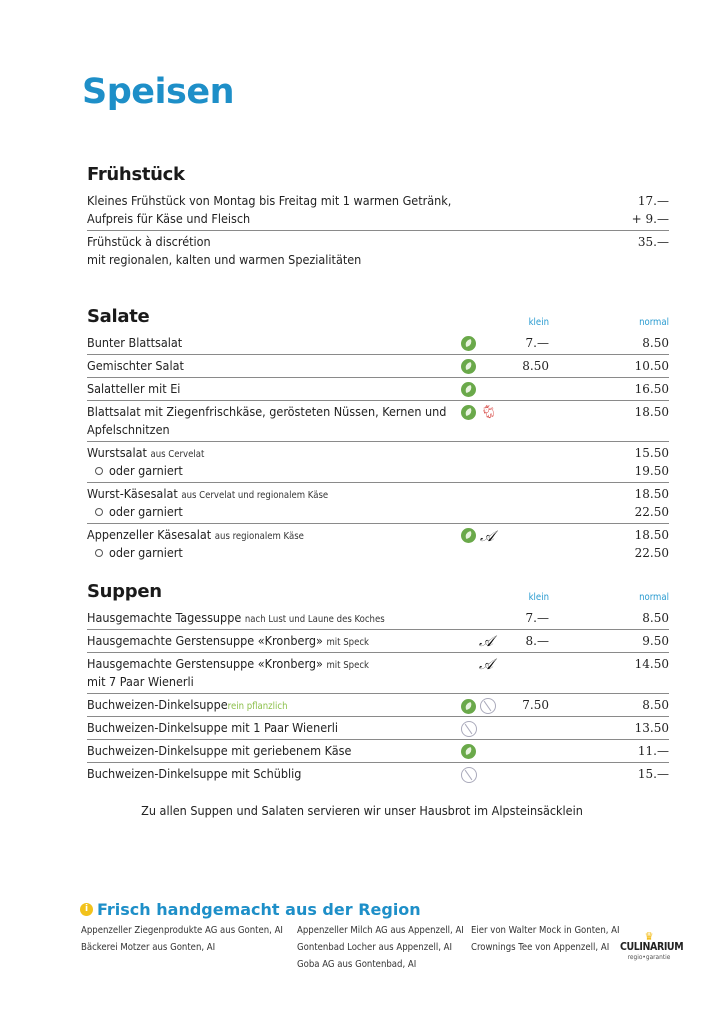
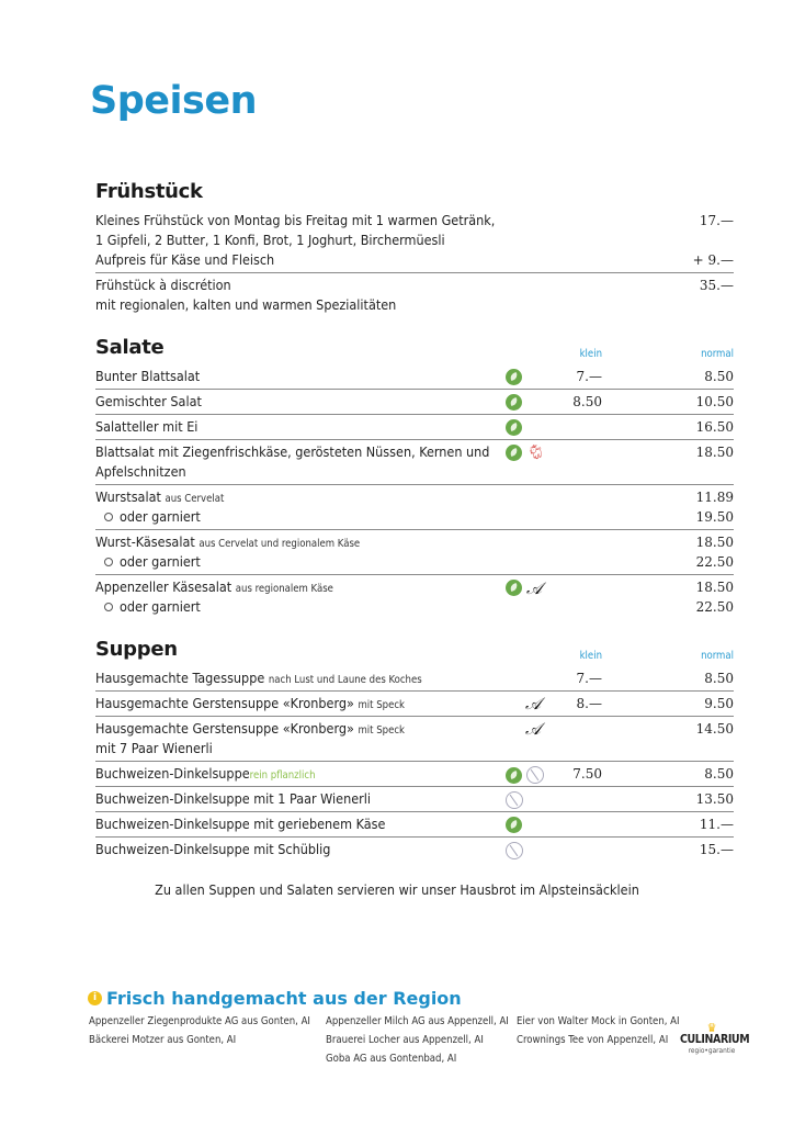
  Speisen
  Frühstück
  Kleines Frühstück von Montag bis Freitag mit 1 warmen Getränk,
  17.—
+ 1 Gipfeli, 2 Butter, 1 Konfi, Brot, 1 Joghurt, Birchermüesli
  Aufpreis für Käse und Fleisch
  + 9.—
  Frühstück à discrétion
  35.—
  mit regionalen, kalten und warmen Spezialitäten
  Salate
  klein
  normal
  Bunter Blattsalat
  7.—
  8.50
  Gemischter Salat
  8.50
  10.50
  Salatteller mit Ei
  16.50
  Blattsalat mit Ziegenfrischkäse, gerösteten Nüssen, Kernen und
  🐐︎
  18.50
  Apfelschnitzen
  Wurstsalat aus Cervelat
- 15.50
+ 11.89
  oder garniert
  19.50
  Wurst-Käsesalat aus Cervelat und regionalem Käse
  18.50
  oder garniert
  22.50
  Appenzeller Käsesalat aus regionalem Käse
  𝒜
  18.50
  oder garniert
  22.50
  Suppen
  klein
  normal
  Hausgemachte Tagessuppe nach Lust und Laune des Koches
  7.—
  8.50
  Hausgemachte Gerstensuppe «Kronberg» mit Speck
  𝒜
  8.—
  9.50
  Hausgemachte Gerstensuppe «Kronberg» mit Speck
  𝒜
  14.50
  mit 7 Paar Wienerli
  Buchweizen-Dinkelsupperein pflanzlich
  7.50
  8.50
  Buchweizen-Dinkelsuppe mit 1 Paar Wienerli
  13.50
  Buchweizen-Dinkelsuppe mit geriebenem Käse
  11.—
  Buchweizen-Dinkelsuppe mit Schüblig
  15.—
  Zu allen Suppen und Salaten servieren wir unser Hausbrot im Alpsteinsäcklein
  i
  Frisch handgemacht aus der Region
  Appenzeller Ziegenprodukte AG aus Gonten, AI
  Bäckerei Motzer aus Gonten, AI
  Appenzeller Milch AG aus Appenzell, AI
- Gontenbad Locher aus Appenzell, AI
+ Brauerei Locher aus Appenzell, AI
  Goba AG aus Gontenbad, AI
  Eier von Walter Mock in Gonten, AI
  Crownings Tee von Appenzell, AI
  ♛
  CULINARIUM
  regio•garantie
